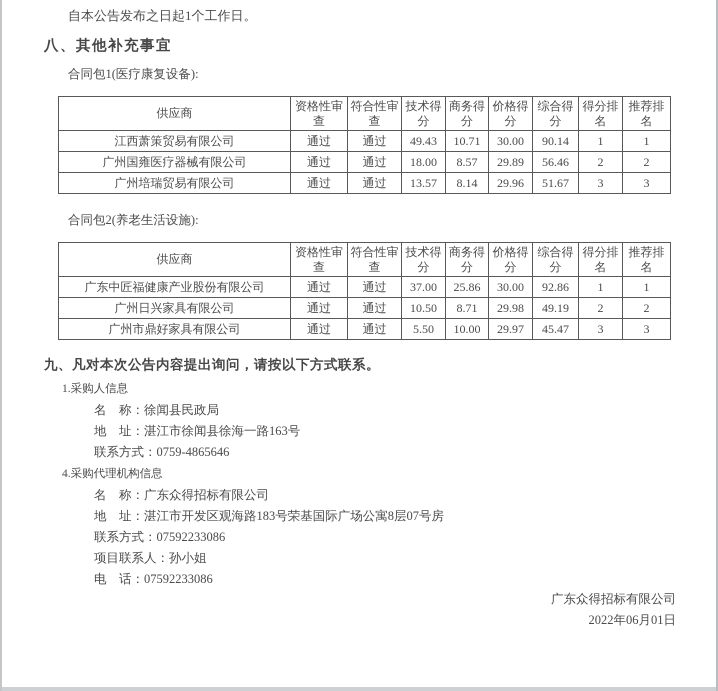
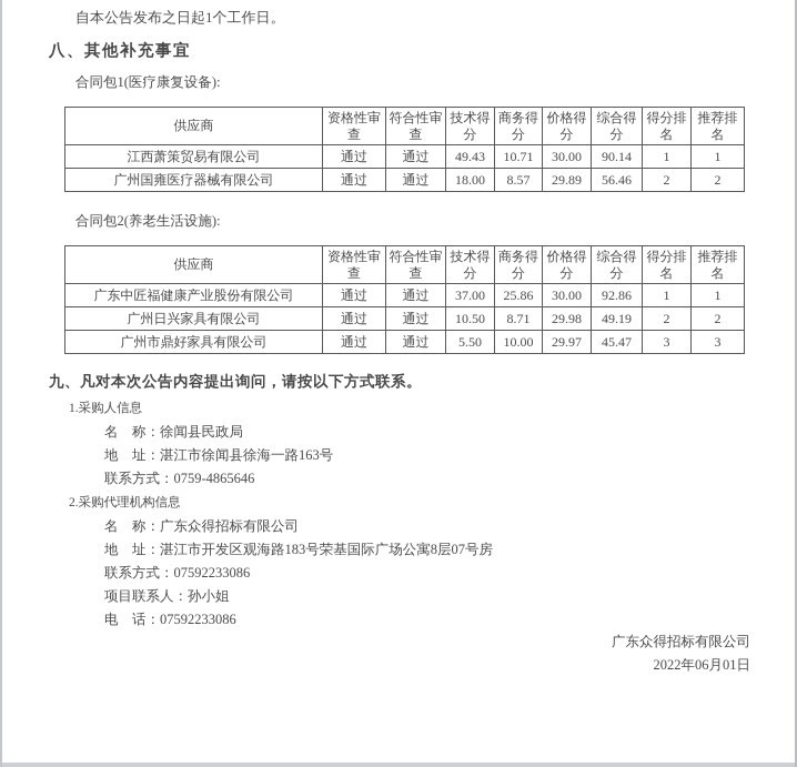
  自本公告发布之日起1个工作日。
  八、其他补充事宜
  合同包1(医疗康复设备):
  供应商	资格性审查	符合性审查	技术得分	商务得分	价格得分	综合得分	得分排名	推荐排名
  江西萧策贸易有限公司	通过	通过	49.43	10.71	30.00	90.14	1	1
  广州国雍医疗器械有限公司	通过	通过	18.00	8.57	29.89	56.46	2	2
- 广州培瑞贸易有限公司	通过	通过	13.57	8.14	29.96	51.67	3	3
  合同包2(养老生活设施):
  供应商	资格性审查	符合性审查	技术得分	商务得分	价格得分	综合得分	得分排名	推荐排名
  广东中匠福健康产业股份有限公司	通过	通过	37.00	25.86	30.00	92.86	1	1
  广州日兴家具有限公司	通过	通过	10.50	8.71	29.98	49.19	2	2
  广州市鼎好家具有限公司	通过	通过	5.50	10.00	29.97	45.47	3	3
  九、凡对本次公告内容提出询问，请按以下方式联系。
  1.采购人信息
  名 称：徐闻县民政局
  地 址：湛江市徐闻县徐海一路163号
  联系方式：0759-4865646
- 4.采购代理机构信息
+ 2.采购代理机构信息
  名 称：广东众得招标有限公司
  地 址：湛江市开发区观海路183号荣基国际广场公寓8层07号房
  联系方式：07592233086
  项目联系人：孙小姐
  电 话：07592233086
  广东众得招标有限公司
  2022年06月01日
